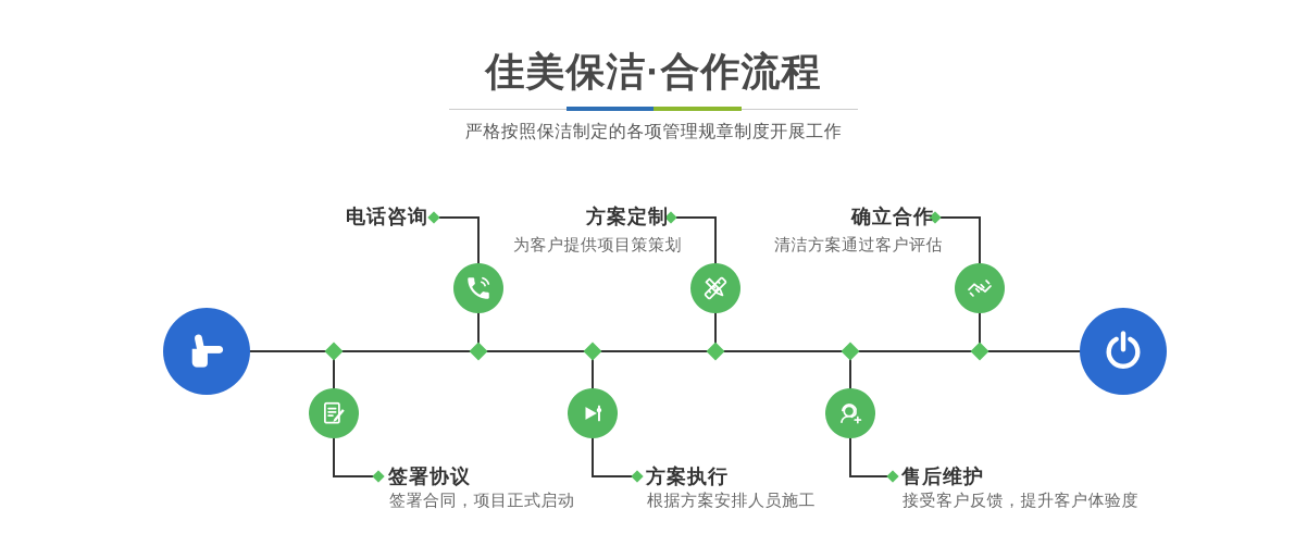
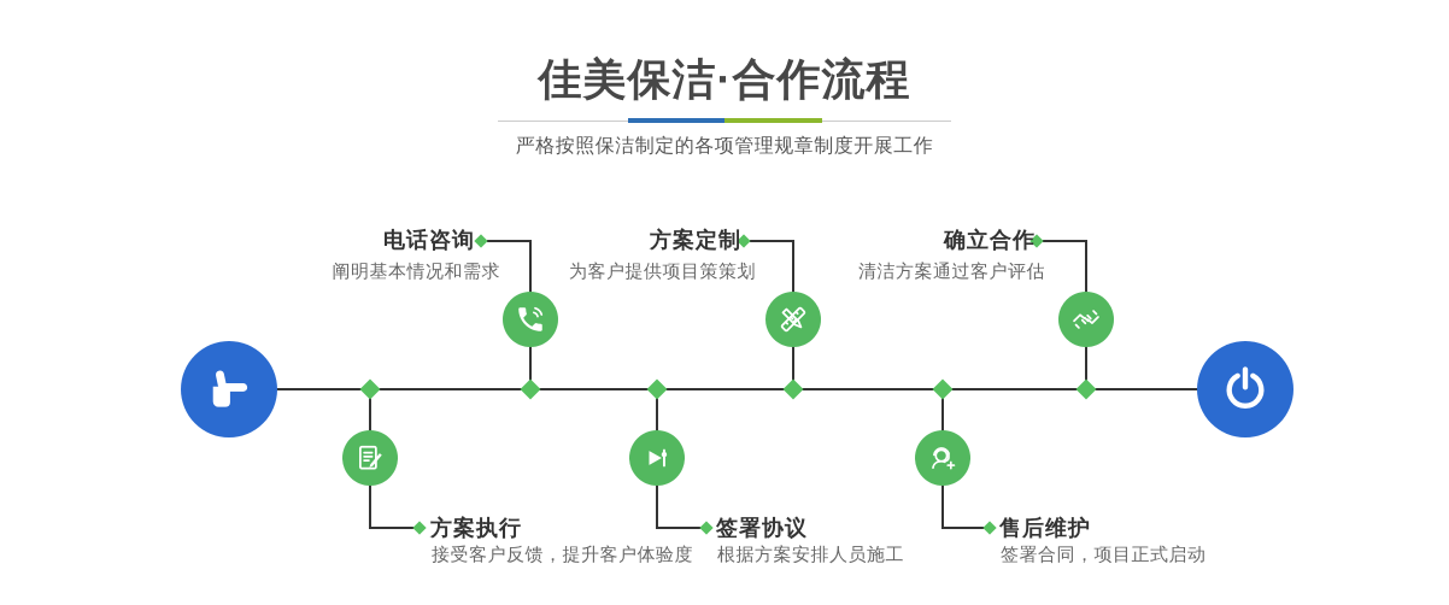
  佳美保洁·合作流程
  严格按照保洁制定的各项管理规章制度开展工作
  电话咨询
+ 阐明基本情况和需求
  方案定制
  为客户提供项目策策划
  确立合作
  清洁方案通过客户评估
- 签署协议
+ 方案执行
- 签署合同，项目正式启动
+ 接受客户反馈，提升客户体验度
- 方案执行
+ 签署协议
  根据方案安排人员施工
  售后维护
- 接受客户反馈，提升客户体验度
+ 签署合同，项目正式启动
